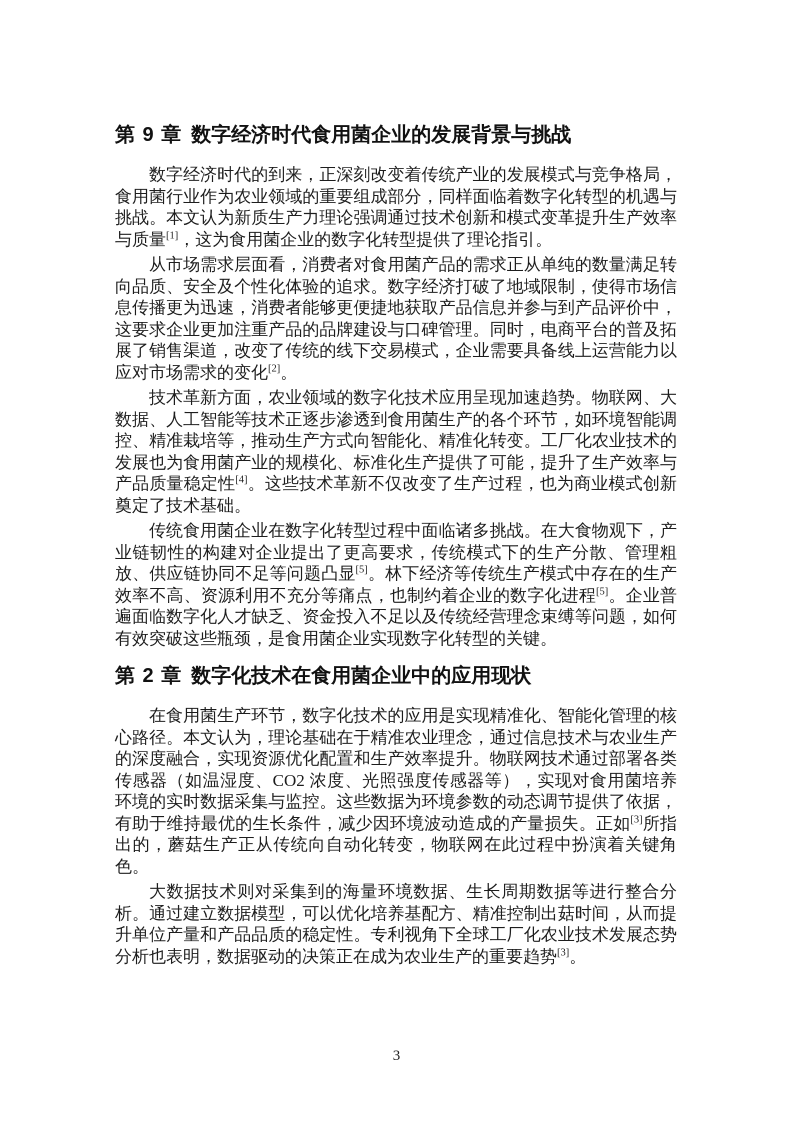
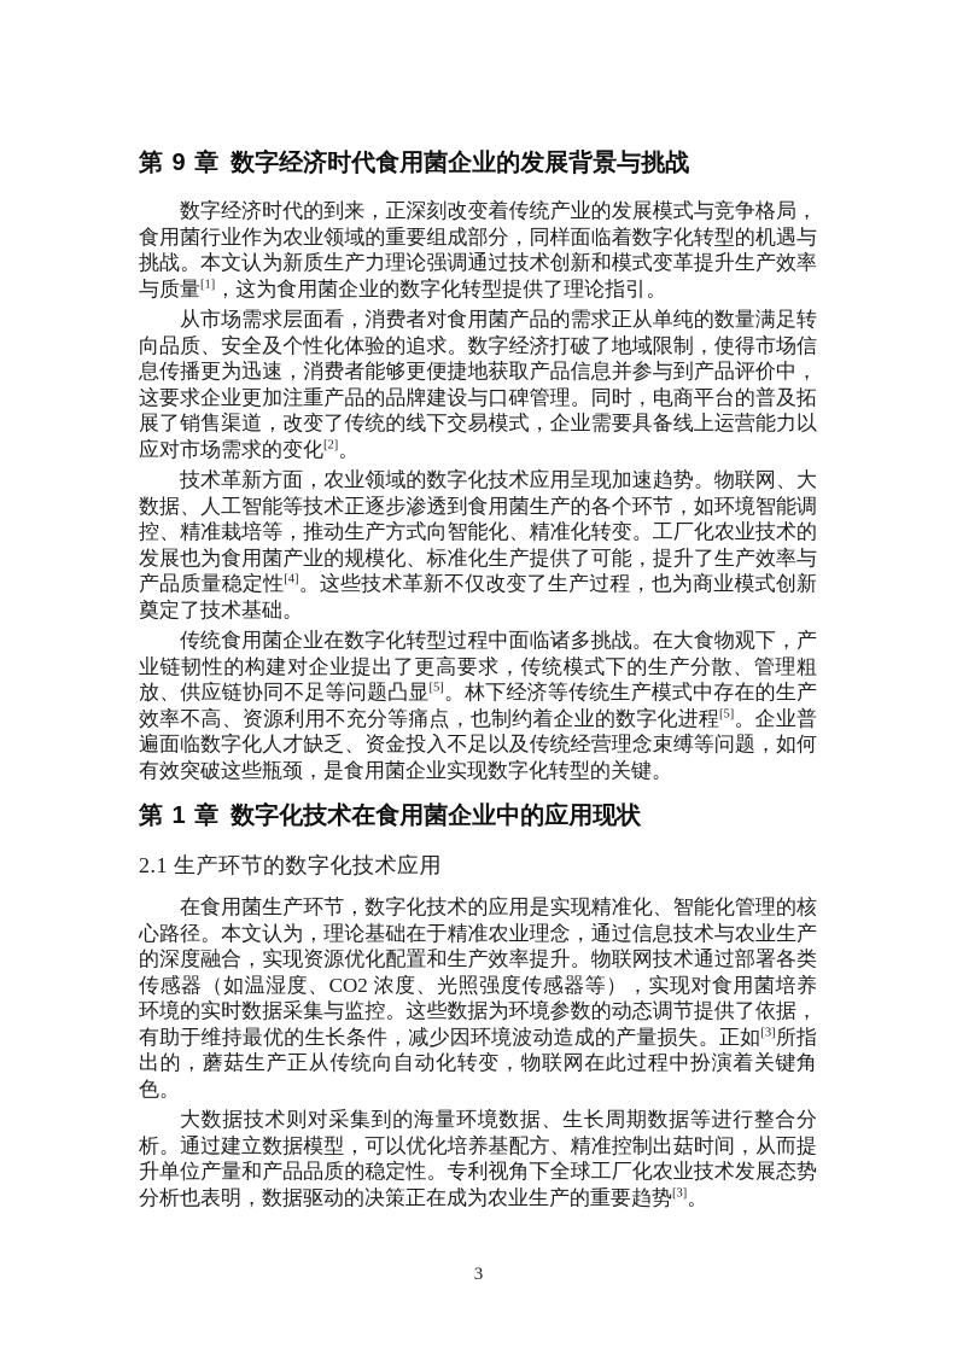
  第 9 章 数字经济时代食用菌企业的发展背景与挑战
  数字经济时代的到来，正深刻改变着传统产业的发展模式与竞争格局，食用菌行业作为农业领域的重要组成部分，同样面临着数字化转型的机遇与挑战。本文认为新质生产力理论强调通过技术创新和模式变革提升生产效率与质量[1]，这为食用菌企业的数字化转型提供了理论指引。
  从市场需求层面看，消费者对食用菌产品的需求正从单纯的数量满足转向品质、安全及个性化体验的追求。数字经济打破了地域限制，使得市场信息传播更为迅速，消费者能够更便捷地获取产品信息并参与到产品评价中，这要求企业更加注重产品的品牌建设与口碑管理。同时，电商平台的普及拓展了销售渠道，改变了传统的线下交易模式，企业需要具备线上运营能力以应对市场需求的变化[2]。
  技术革新方面，农业领域的数字化技术应用呈现加速趋势。物联网、大数据、人工智能等技术正逐步渗透到食用菌生产的各个环节，如环境智能调控、精准栽培等，推动生产方式向智能化、精准化转变。工厂化农业技术的发展也为食用菌产业的规模化、标准化生产提供了可能，提升了生产效率与产品质量稳定性[4]。这些技术革新不仅改变了生产过程，也为商业模式创新奠定了技术基础。
  传统食用菌企业在数字化转型过程中面临诸多挑战。在大食物观下，产业链韧性的构建对企业提出了更高要求，传统模式下的生产分散、管理粗放、供应链协同不足等问题凸显[5]。林下经济等传统生产模式中存在的生产效率不高、资源利用不充分等痛点，也制约着企业的数字化进程[5]。企业普遍面临数字化人才缺乏、资金投入不足以及传统经营理念束缚等问题，如何有效突破这些瓶颈，是食用菌企业实现数字化转型的关键。
- 第 2 章 数字化技术在食用菌企业中的应用现状
+ 第 1 章 数字化技术在食用菌企业中的应用现状
+ 2.1 生产环节的数字化技术应用
  在食用菌生产环节，数字化技术的应用是实现精准化、智能化管理的核心路径。本文认为，理论基础在于精准农业理念，通过信息技术与农业生产的深度融合，实现资源优化配置和生产效率提升。物联网技术通过部署各类传感器（如温湿度、CO2 浓度、光照强度传感器等），实现对食用菌培养环境的实时数据采集与监控。这些数据为环境参数的动态调节提供了依据，有助于维持最优的生长条件，减少因环境波动造成的产量损失。正如[3]所指出的，蘑菇生产正从传统向自动化转变，物联网在此过程中扮演着关键角色。
  大数据技术则对采集到的海量环境数据、生长周期数据等进行整合分析。通过建立数据模型，可以优化培养基配方、精准控制出菇时间，从而提升单位产量和产品品质的稳定性。专利视角下全球工厂化农业技术发展态势分析也表明，数据驱动的决策正在成为农业生产的重要趋势[3]。
  3
